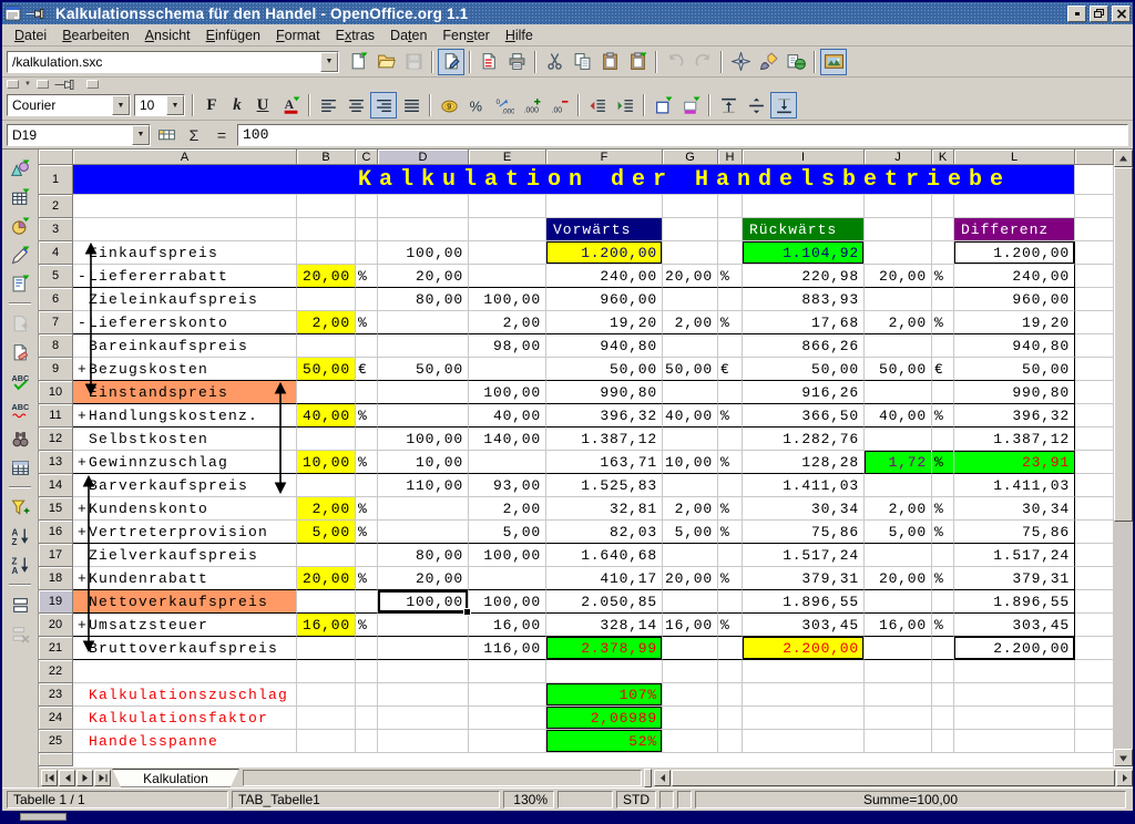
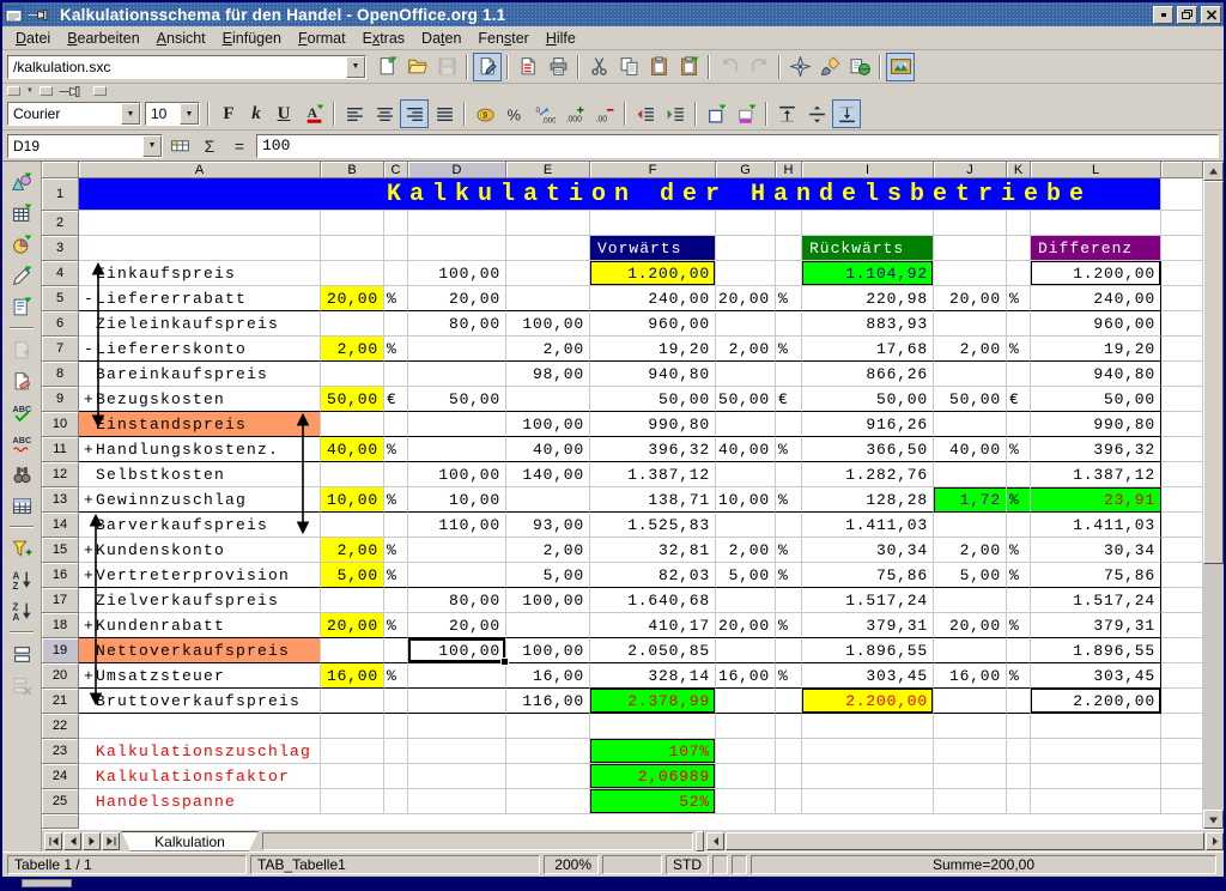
  Kalkulationsschema für den Handel - OpenOffice.org 1.1
  Datei
  Bearbeiten
  Ansicht
  Einfügen
  Format
  Extras
  Daten
  Fenster
  Hilfe
  /kalkulation.sxc
  Courier
  10
  F
  k
  U
  A
  9
  %
  D19
  Σ
  =
  100
  ABC
  ABC
  A
  Z
  Z
  A
  A
  B
  C
  D
  E
  F
  G
  H
  I
  J
  K
  L
  1
  Kalkulation der Handelsbetriebe
  2
  3
  Vorwärts
  Rückwärts
  Differenz
  4
  inkaufspreis
  100,00
  1.200,00
  1.104,92
  1.200,00
  5
  -
  Liefererrabatt
  20,00
  %
  20,00
  240,00
  20,00
  %
  220,98
  20,00
  %
  240,00
  6
  Zieleinkaufspreis
  80,00
  100,00
  960,00
  883,93
  960,00
  7
  -
  Liefererskonto
  2,00
  %
  2,00
  19,20
  2,00
  %
  17,68
  2,00
  %
  19,20
  8
  Bareinkaufspreis
  98,00
  940,80
  866,26
  940,80
  9
  +
  Bezugskosten
  50,00
  €
  50,00
  50,00
  50,00
  €
  50,00
  50,00
  €
  50,00
  10
  Einstandspreis
  100,00
  990,80
  916,26
  990,80
  11
  +
  Handlungskostenz.
  40,00
  %
  40,00
  396,32
  40,00
  %
  366,50
  40,00
  %
  396,32
  12
  Selbstkosten
  100,00
  140,00
  1.387,12
  1.282,76
  1.387,12
  13
  +
  Gewinnzuschlag
  10,00
  %
  10,00
- 163,71
+ 138,71
  10,00
  %
  128,28
  1,72
  %
  23,91
  14
  arverkaufspreis
  110,00
  93,00
  1.525,83
  1.411,03
  1.411,03
  15
  +
  Kundenskonto
  2,00
  %
  2,00
  32,81
  2,00
  %
  30,34
  2,00
  %
  30,34
  16
  +
  Vertreterprovision
  5,00
  %
  5,00
  82,03
  5,00
  %
  75,86
  5,00
  %
  75,86
  17
  Zielverkaufspreis
  80,00
  100,00
  1.640,68
  1.517,24
  1.517,24
  18
  +
  Kundenrabatt
  20,00
  %
  20,00
  410,17
  20,00
  %
  379,31
  20,00
  %
  379,31
  19
  Nettoverkaufspreis
  100,00
  100,00
  2.050,85
  1.896,55
  1.896,55
  20
  +
  Umsatzsteuer
  16,00
  %
  16,00
  328,14
  16,00
  %
  303,45
  16,00
  %
  303,45
  21
  Bruttoverkaufspreis
  116,00
  2.378,99
  2.200,00
  2.200,00
  22
  23
  Kalkulationszuschlag
  107%
  24
  Kalkulationsfaktor
  2,06989
  25
  Handelsspanne
  52%
  Kalkulation
  Tabelle 1 / 1
  TAB_Tabelle1
- 130%
+ 200%
  STD
- Summe=100,00
+ Summe=200,00
